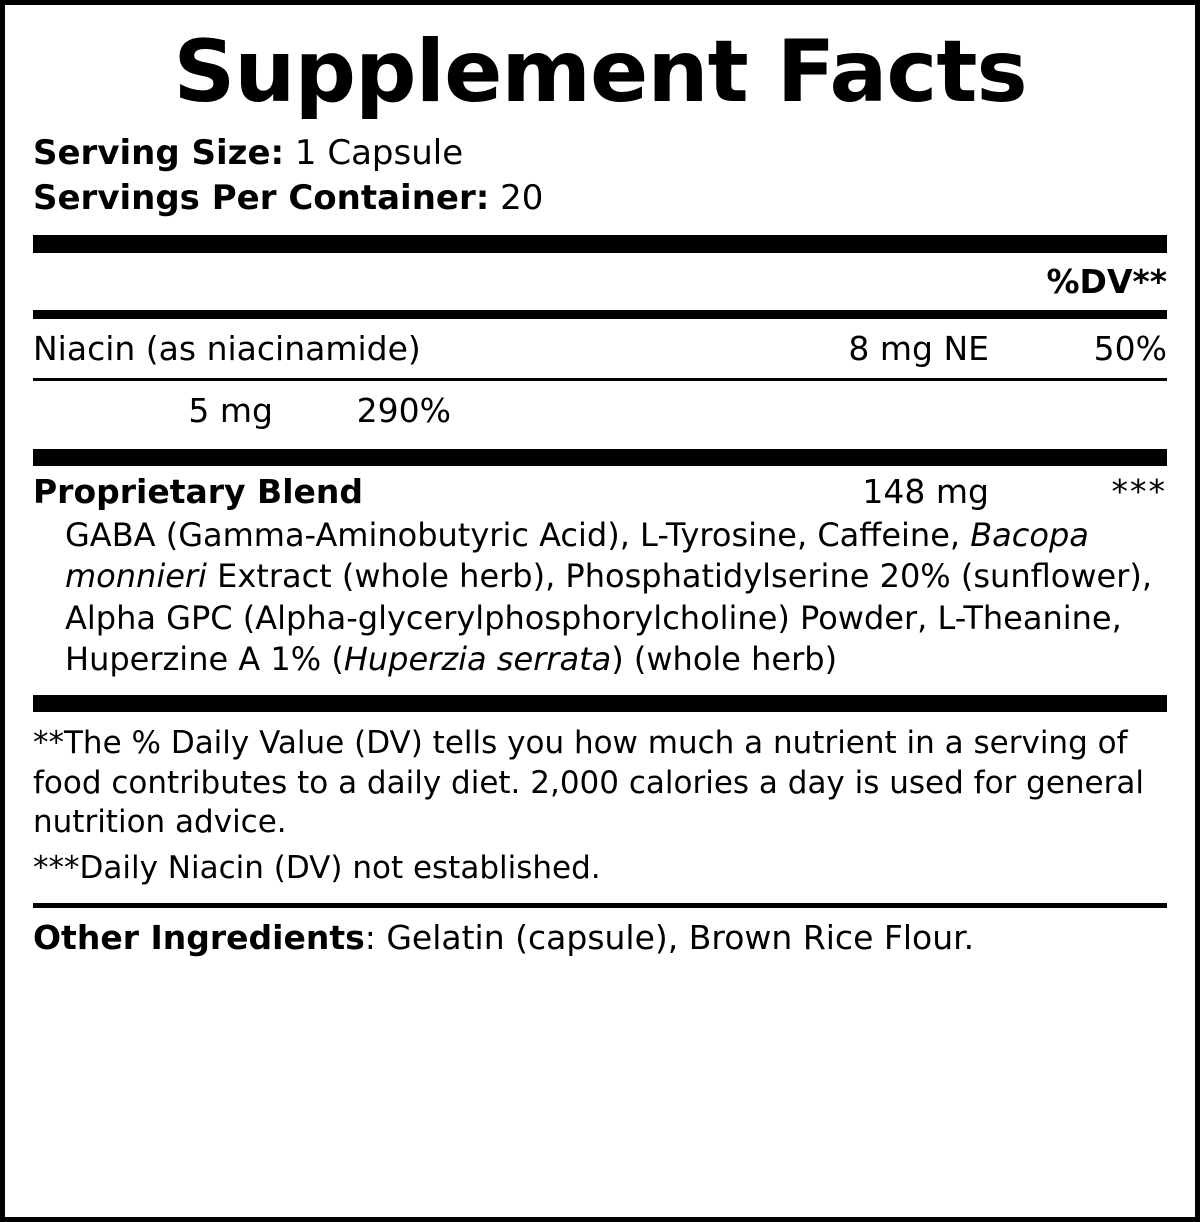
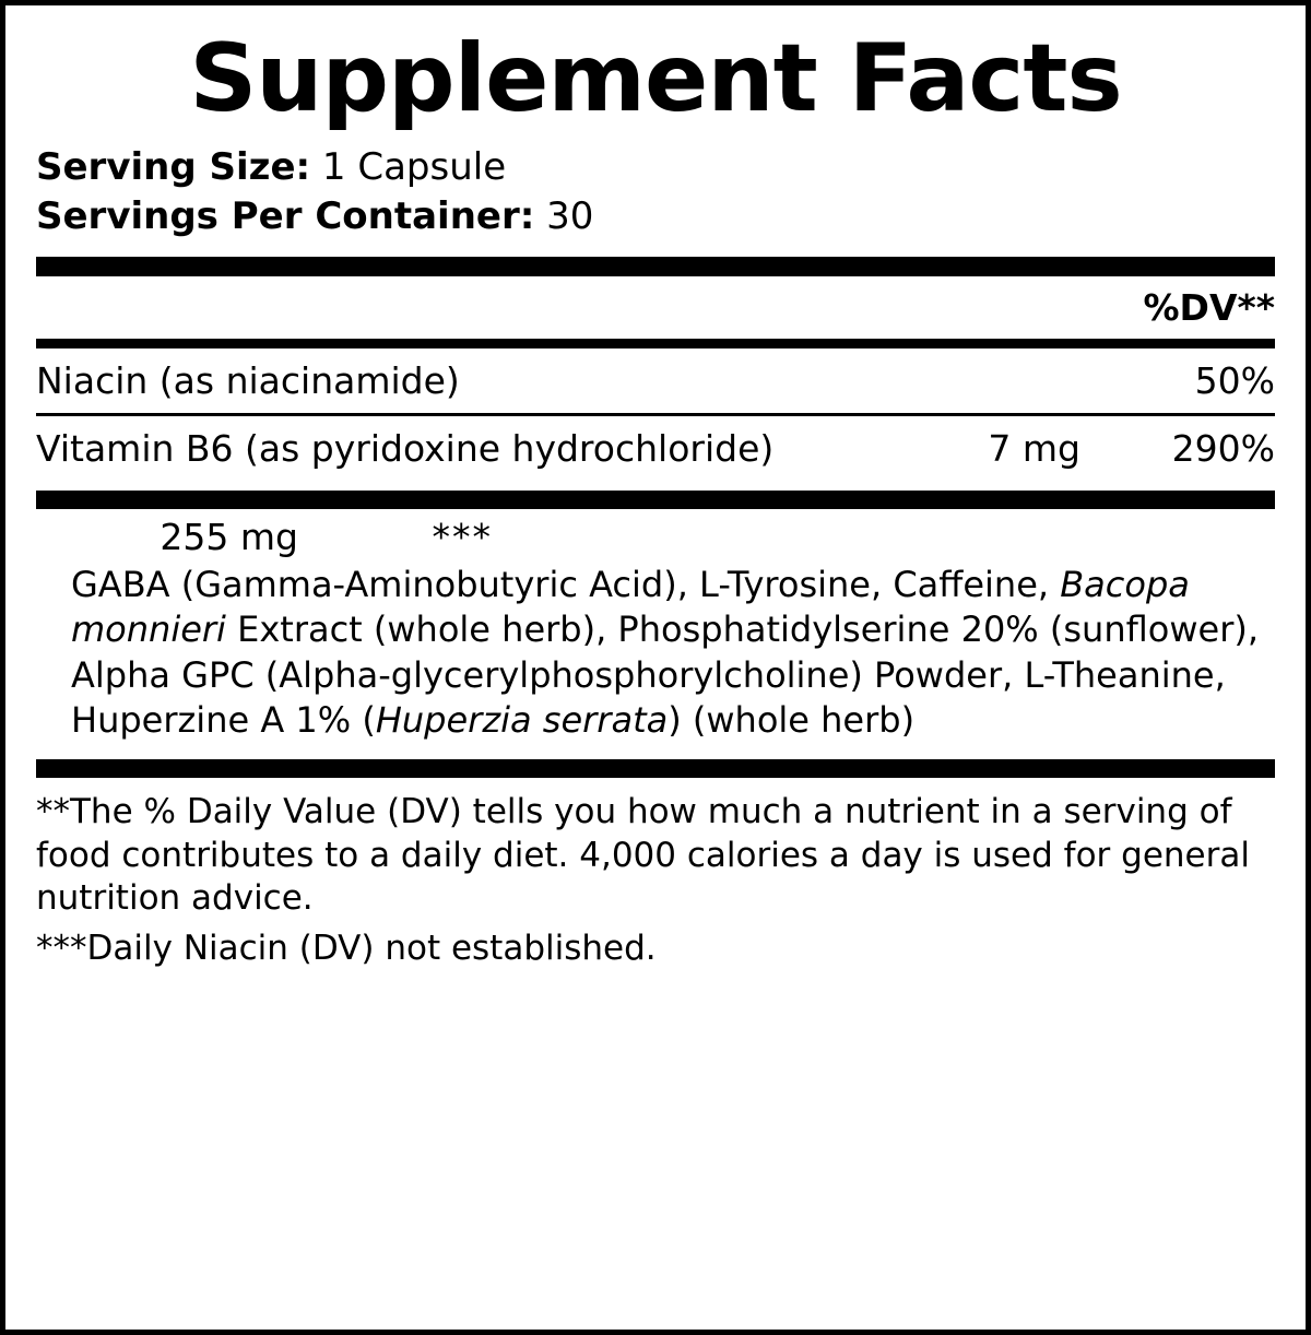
  Supplement Facts
  Serving Size: 1 Capsule
- Servings Per Container: 20
+ Servings Per Container: 30
  %DV**
  Niacin (as niacinamide)
- 8 mg NE
  50%
+ Vitamin B6 (as pyridoxine hydrochloride)
- 5 mg
+ 7 mg
  290%
- Proprietary Blend
- 148 mg
+ 255 mg
  ***
  GABA (Gamma-Aminobutyric Acid), L-Tyrosine, Caffeine, Bacopa monnieri Extract (whole herb), Phosphatidylserine 20% (sunflower), Alpha GPC (Alpha-glycerylphosphorylcholine) Powder, L-Theanine, Huperzine A 1% (Huperzia serrata) (whole herb)
- **The % Daily Value (DV) tells you how much a nutrient in a serving of food contributes to a daily diet. 2,000 calories a day is used for general nutrition advice.
+ **The % Daily Value (DV) tells you how much a nutrient in a serving of food contributes to a daily diet. 4,000 calories a day is used for general nutrition advice.
  ***Daily Niacin (DV) not established.
- Other Ingredients: Gelatin (capsule), Brown Rice Flour.
